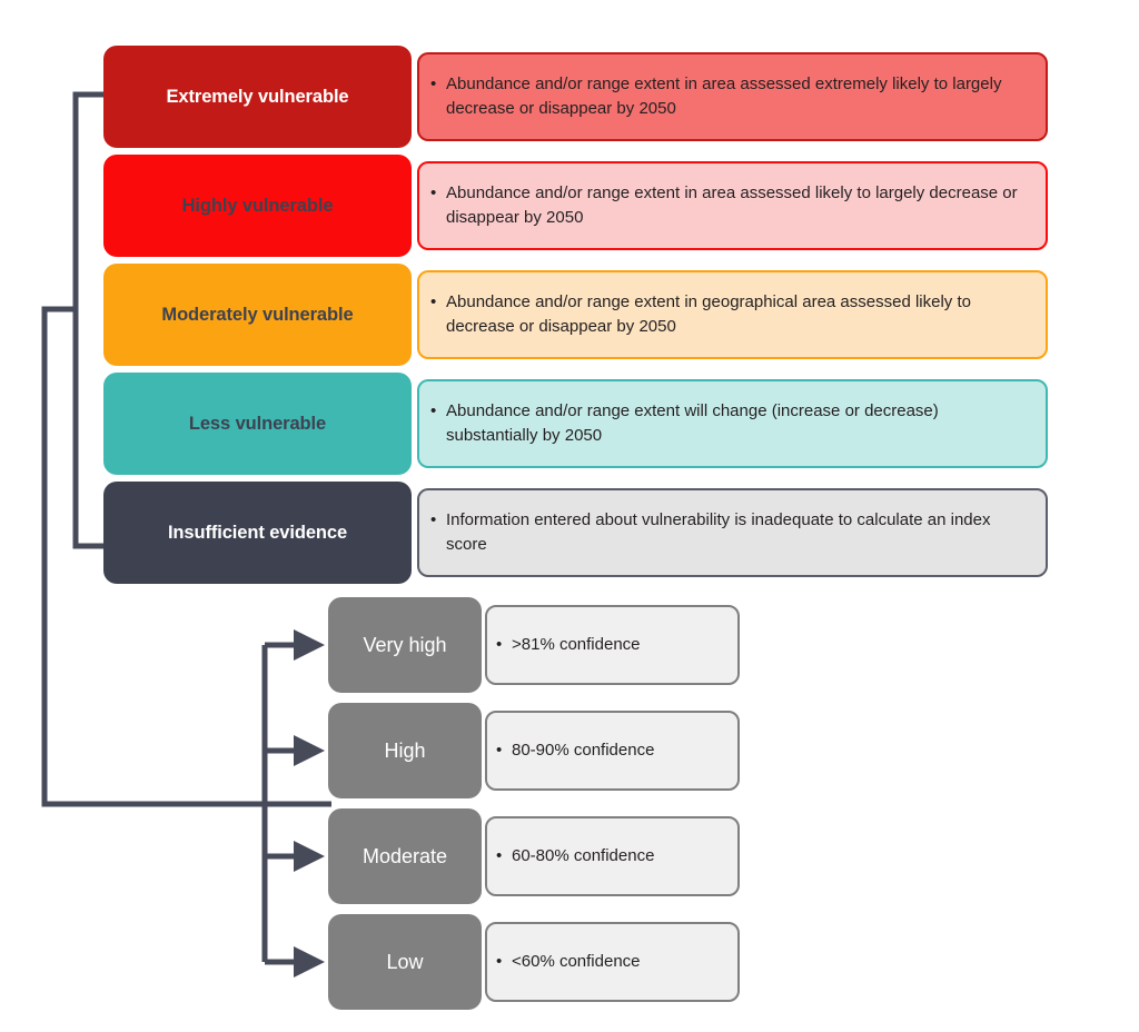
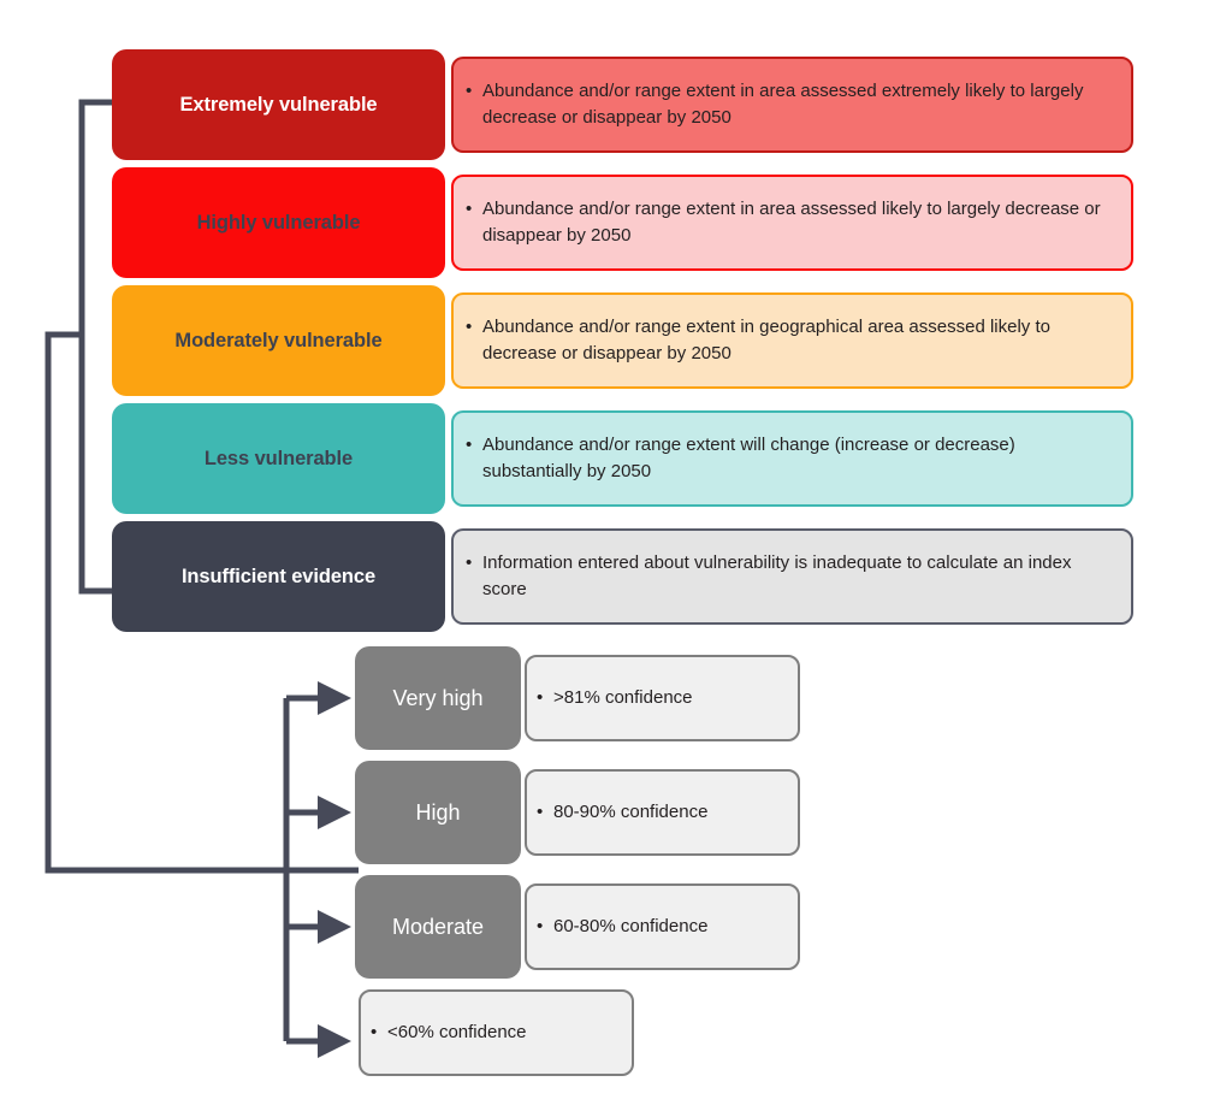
  Extremely vulnerable
  •
  Abundance and/or range extent in area assessed extremely likely to largely decrease or disappear by 2050
  Highly vulnerable
  •
  Abundance and/or range extent in area assessed likely to largely decrease or disappear by 2050
  Moderately vulnerable
  •
  Abundance and/or range extent in geographical area assessed likely to decrease or disappear by 2050
  Less vulnerable
  •
  Abundance and/or range extent will change (increase or decrease) substantially by 2050
  Insufficient evidence
  •
  Information entered about vulnerability is inadequate to calculate an index score
  Very high
  •
  >81% confidence
  High
  •
  80-90% confidence
  Moderate
  •
  60-80% confidence
- Low
  •
  <60% confidence
